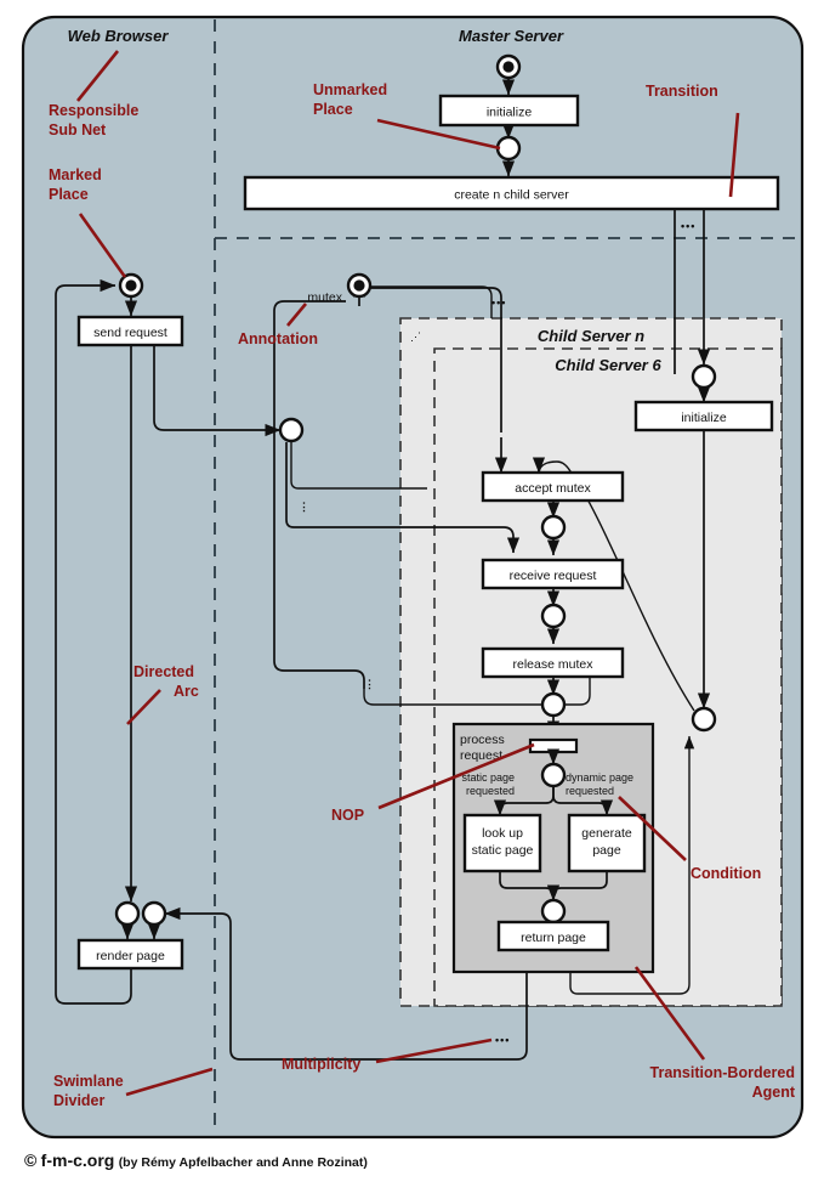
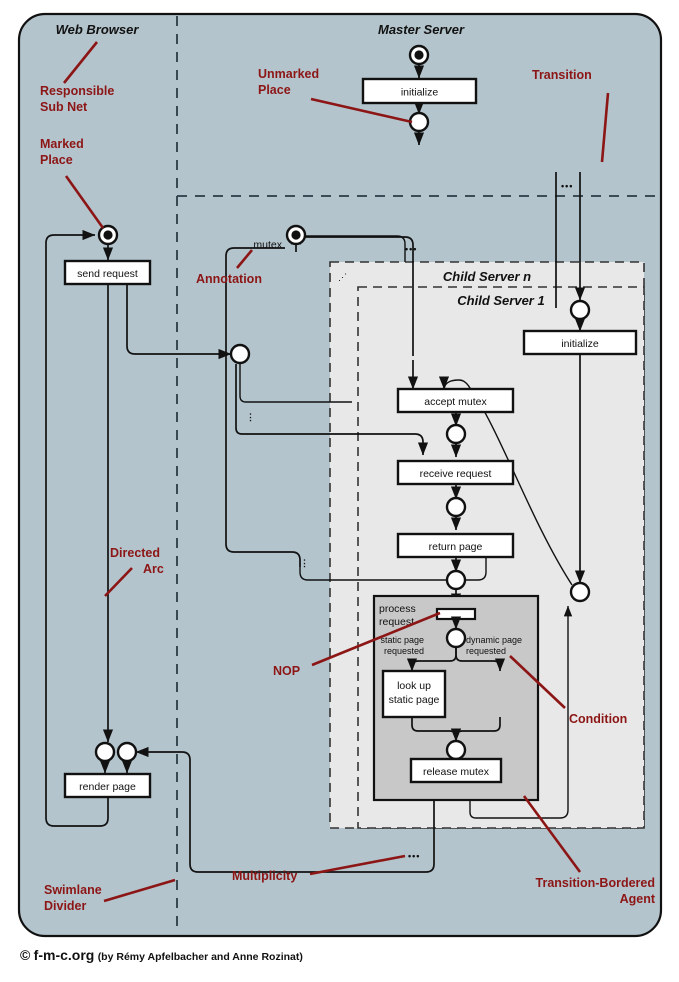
  ⋰
  •••
  process
  request
  static page
  requested
  dynamic page
  requested
  •••
  ⋮
  •••
  ⋮
  mutex
  initialize
- create n child server
  send request
  initialize
  accept mutex
  receive request
- release mutex
+ return page
  look up
  static page
- generate
- page
- return page
+ release mutex
  render page
  Web Browser
  Master Server
  Child Server n
- Child Server 6
+ Child Server 1
  Responsible
  Sub Net
  Unmarked
  Place
  Transition
  Marked
  Place
  Annotation
  Directed
  Arc
  NOP
  Condition
  Swimlane
  Divider
  Multiplicity
  Transition-Bordered
  Agent
  © f-m-c.org (by Rémy Apfelbacher and Anne Rozinat)
